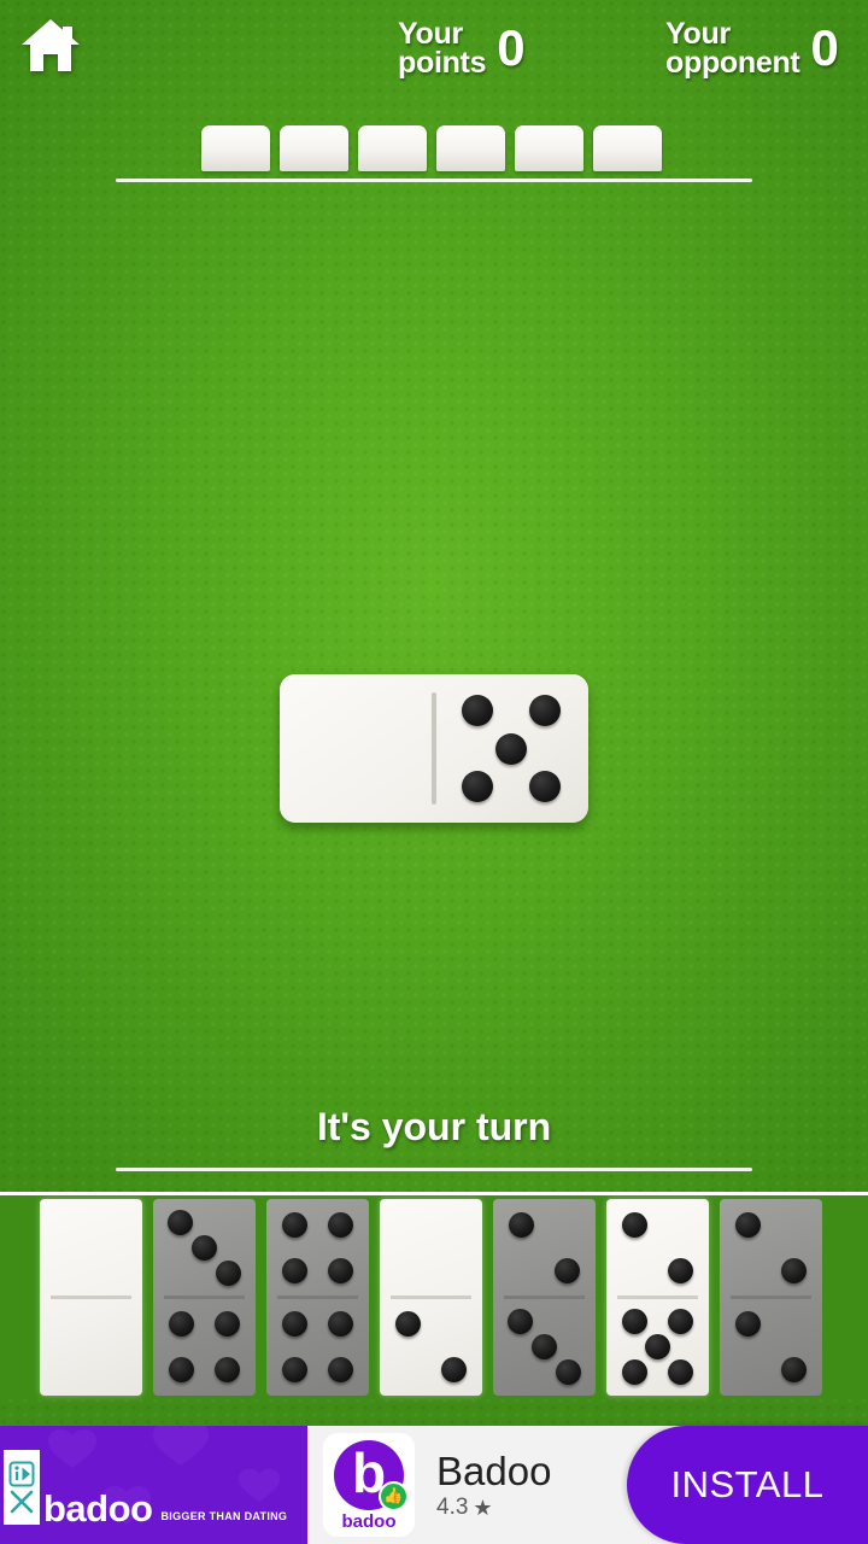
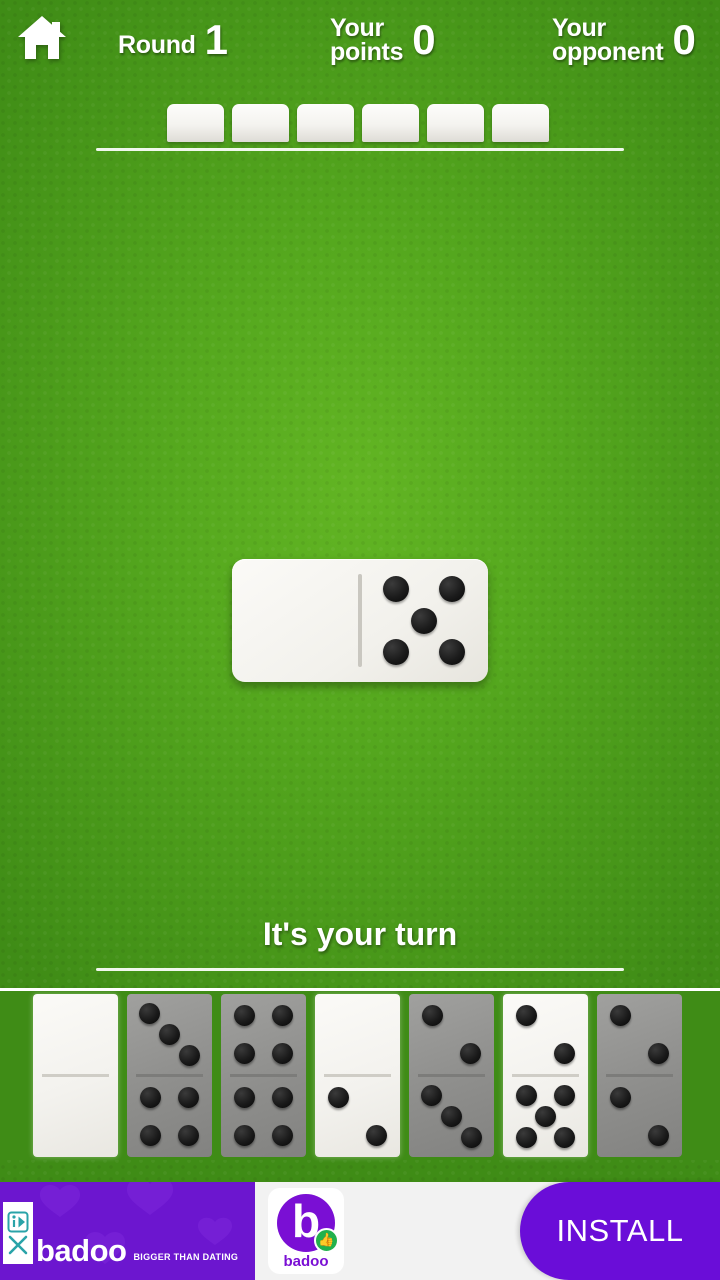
+ Round
+ 1
  Your
  points
  0
  Your
  opponent
  0
  It's your turn
  badoo
  BIGGER THAN DATING
  b
  👍
  badoo
- Badoo
- 4.3
- ★
  INSTALL
